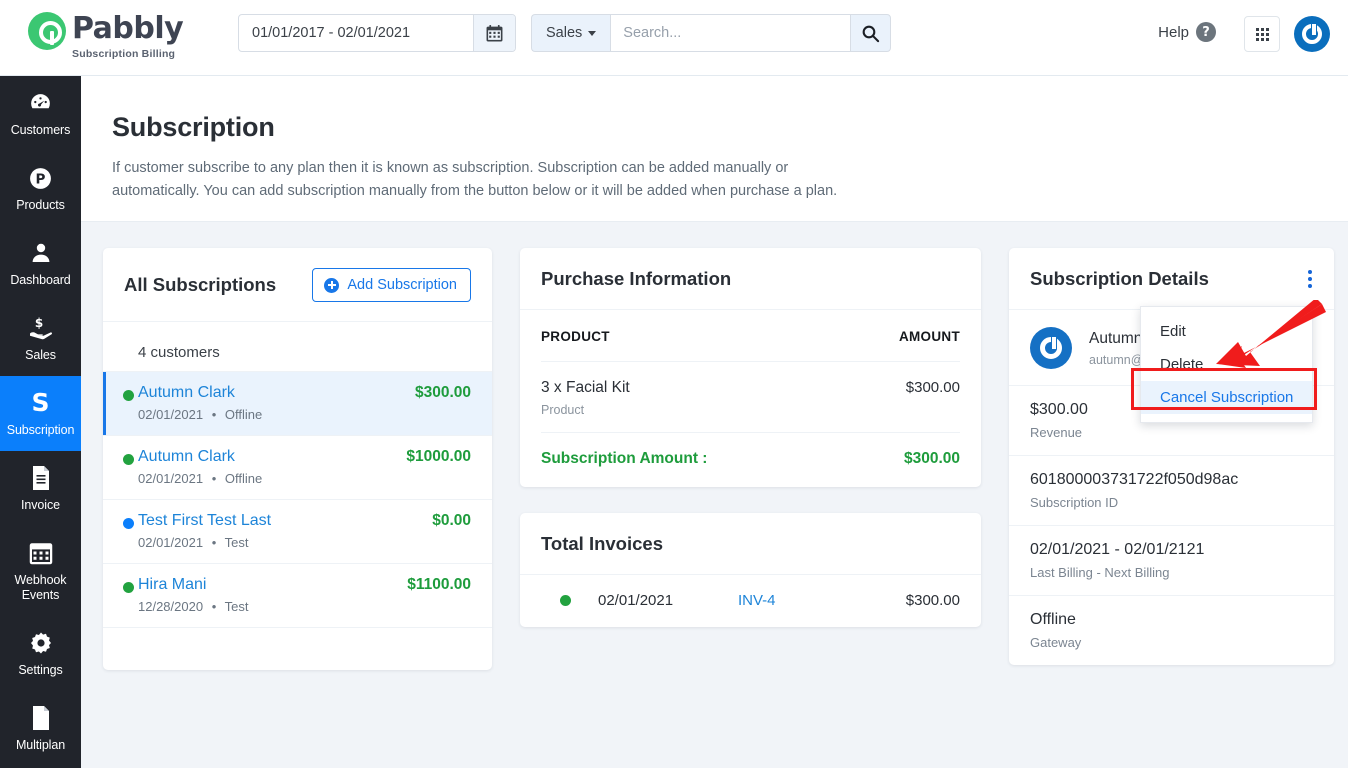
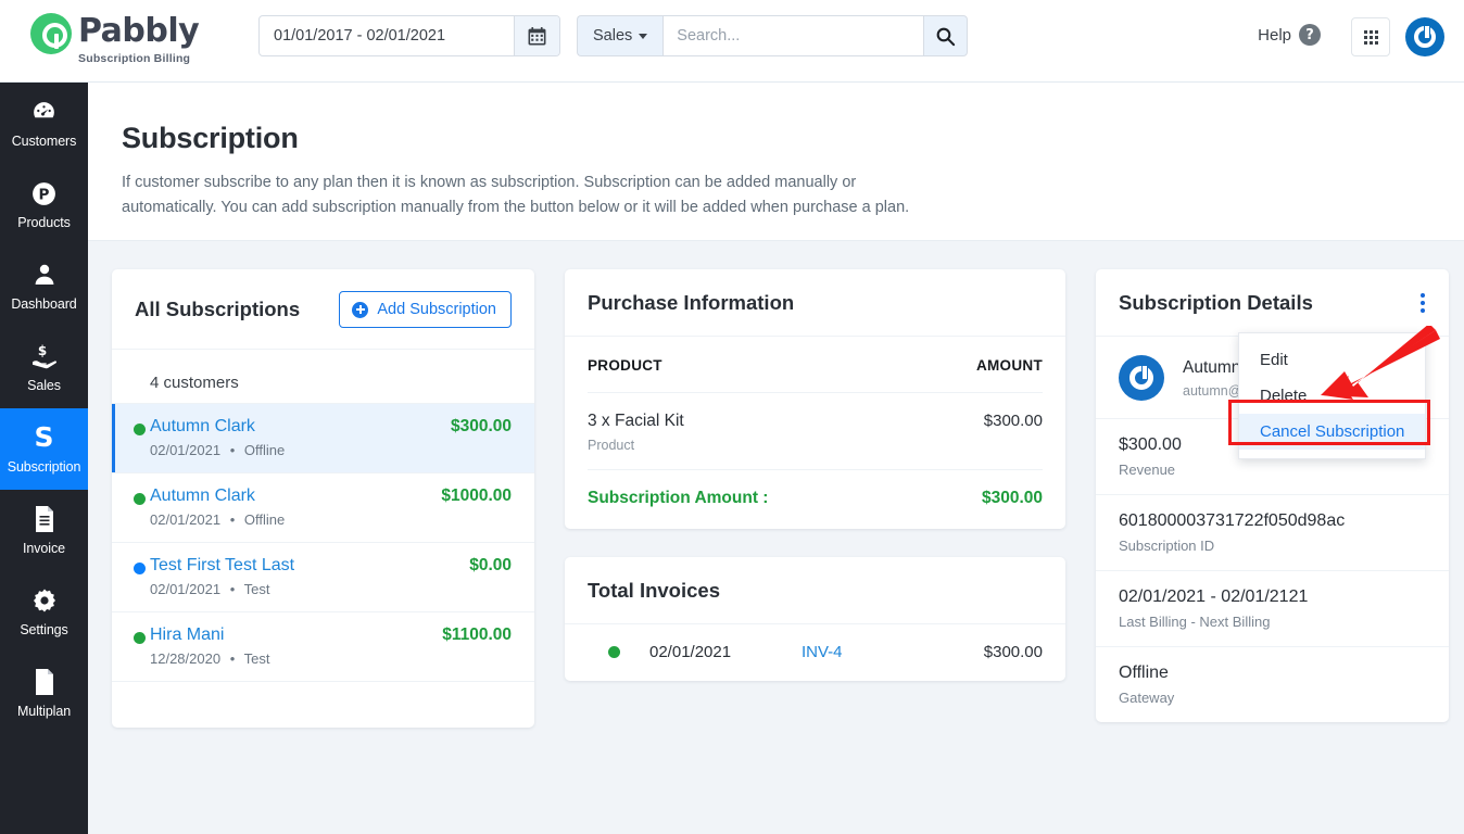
  Pabbly
  Subscription Billing
  01/01/2017 - 02/01/2021
  Sales
  Search...
  Help
  ?
  Customers
  P
  Products
  Dashboard
  $
  Sales
  S
  Subscription
  Invoice
- Webhook Events
  Settings
  Multiplan
  Subscription
  If customer subscribe to any plan then it is known as subscription. Subscription can be added manually or automatically. You can add subscription manually from the button below or it will be added when purchase a plan.
  All Subscriptions
  Add Subscription
  4 customers
  Autumn Clark
  $300.00
  02/01/2021 • Offline
  Autumn Clark
  $1000.00
  02/01/2021 • Offline
  Test First Test Last
  $0.00
  02/01/2021 • Test
  Hira Mani
  $1100.00
  12/28/2020 • Test
  Purchase Information
  PRODUCT
  AMOUNT
  3 x Facial Kit
  Product
  $300.00
  Subscription Amount :
  $300.00
  Total Invoices
  02/01/2021
  INV-4
  $300.00
  Subscription Details
  $300.00
  Revenue
  601800003731722f050d98ac
  Subscription ID
  02/01/2021 - 02/01/2121
  Last Billing - Next Billing
  Offline
  Gateway
  Edit
  Delete
  Cancel Subscription
